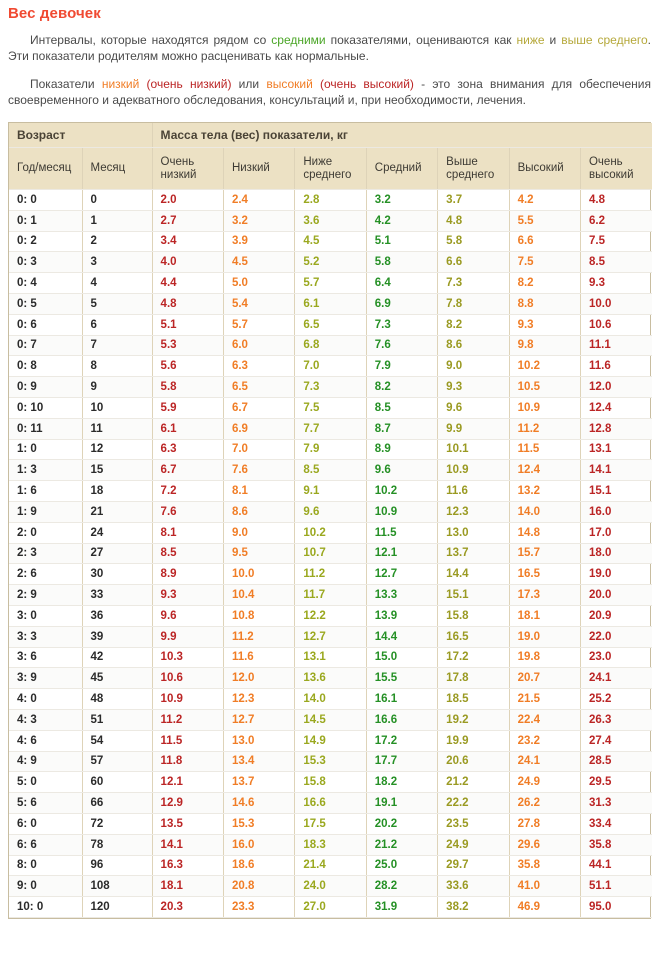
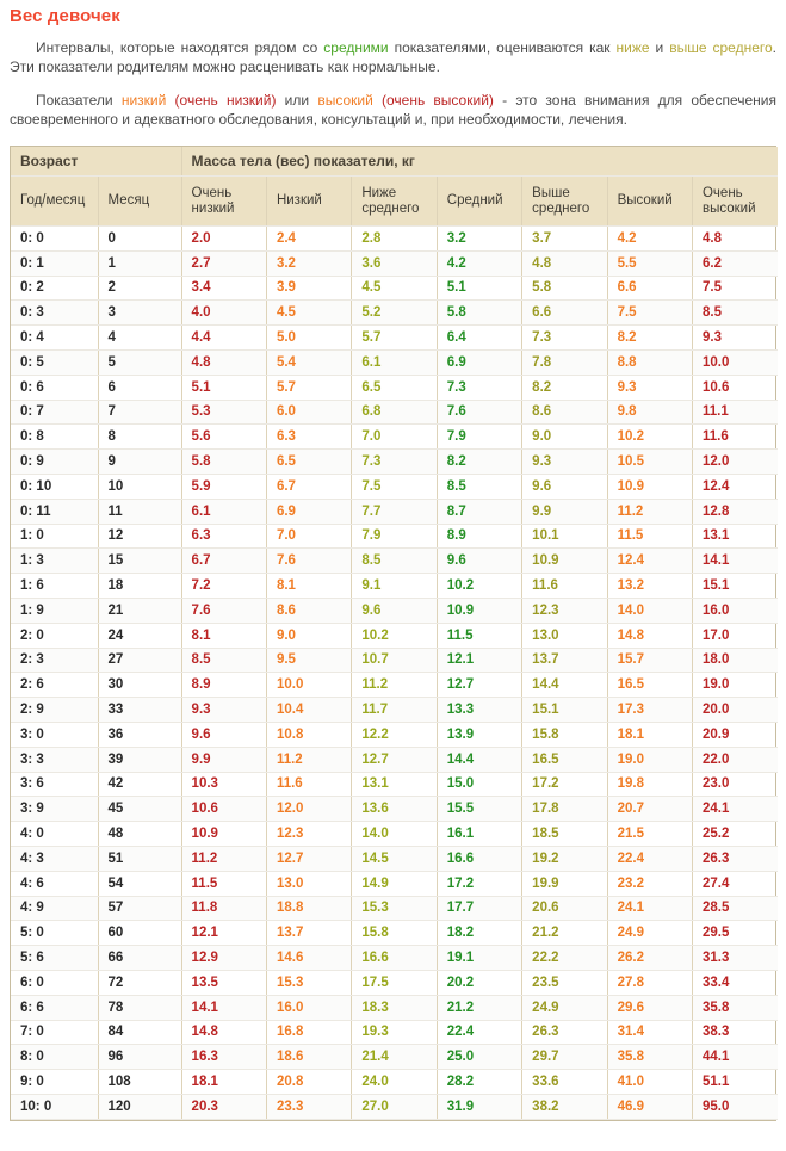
  Вес девочек
  Интервалы, которые находятся рядом со средними показателями, оцениваются как ниже и выше среднего. Эти показатели родителям можно расценивать как нормальные.
  Показатели низкий (очень низкий) или высокий (очень высокий) - это зона внимания для обеспечения своевременного и адекватного обследования, консультаций и, при необходимости, лечения.
  Возраст	Масса тела (вес) показатели, кг
  Год/месяц	Месяц	Очень низкий	Низкий	Ниже среднего	Средний	Выше среднего	Высокий	Очень высокий
  0: 0	0	2.0	2.4	2.8	3.2	3.7	4.2	4.8
  0: 1	1	2.7	3.2	3.6	4.2	4.8	5.5	6.2
  0: 2	2	3.4	3.9	4.5	5.1	5.8	6.6	7.5
  0: 3	3	4.0	4.5	5.2	5.8	6.6	7.5	8.5
  0: 4	4	4.4	5.0	5.7	6.4	7.3	8.2	9.3
  0: 5	5	4.8	5.4	6.1	6.9	7.8	8.8	10.0
  0: 6	6	5.1	5.7	6.5	7.3	8.2	9.3	10.6
  0: 7	7	5.3	6.0	6.8	7.6	8.6	9.8	11.1
  0: 8	8	5.6	6.3	7.0	7.9	9.0	10.2	11.6
  0: 9	9	5.8	6.5	7.3	8.2	9.3	10.5	12.0
  0: 10	10	5.9	6.7	7.5	8.5	9.6	10.9	12.4
  0: 11	11	6.1	6.9	7.7	8.7	9.9	11.2	12.8
  1: 0	12	6.3	7.0	7.9	8.9	10.1	11.5	13.1
  1: 3	15	6.7	7.6	8.5	9.6	10.9	12.4	14.1
  1: 6	18	7.2	8.1	9.1	10.2	11.6	13.2	15.1
  1: 9	21	7.6	8.6	9.6	10.9	12.3	14.0	16.0
  2: 0	24	8.1	9.0	10.2	11.5	13.0	14.8	17.0
  2: 3	27	8.5	9.5	10.7	12.1	13.7	15.7	18.0
  2: 6	30	8.9	10.0	11.2	12.7	14.4	16.5	19.0
  2: 9	33	9.3	10.4	11.7	13.3	15.1	17.3	20.0
  3: 0	36	9.6	10.8	12.2	13.9	15.8	18.1	20.9
  3: 3	39	9.9	11.2	12.7	14.4	16.5	19.0	22.0
  3: 6	42	10.3	11.6	13.1	15.0	17.2	19.8	23.0
  3: 9	45	10.6	12.0	13.6	15.5	17.8	20.7	24.1
  4: 0	48	10.9	12.3	14.0	16.1	18.5	21.5	25.2
  4: 3	51	11.2	12.7	14.5	16.6	19.2	22.4	26.3
  4: 6	54	11.5	13.0	14.9	17.2	19.9	23.2	27.4
- 4: 9	57	11.8	13.4	15.3	17.7	20.6	24.1	28.5
+ 4: 9	57	11.8	18.8	15.3	17.7	20.6	24.1	28.5
  5: 0	60	12.1	13.7	15.8	18.2	21.2	24.9	29.5
  5: 6	66	12.9	14.6	16.6	19.1	22.2	26.2	31.3
  6: 0	72	13.5	15.3	17.5	20.2	23.5	27.8	33.4
  6: 6	78	14.1	16.0	18.3	21.2	24.9	29.6	35.8
+ 7: 0	84	14.8	16.8	19.3	22.4	26.3	31.4	38.3
  8: 0	96	16.3	18.6	21.4	25.0	29.7	35.8	44.1
  9: 0	108	18.1	20.8	24.0	28.2	33.6	41.0	51.1
  10: 0	120	20.3	23.3	27.0	31.9	38.2	46.9	95.0
